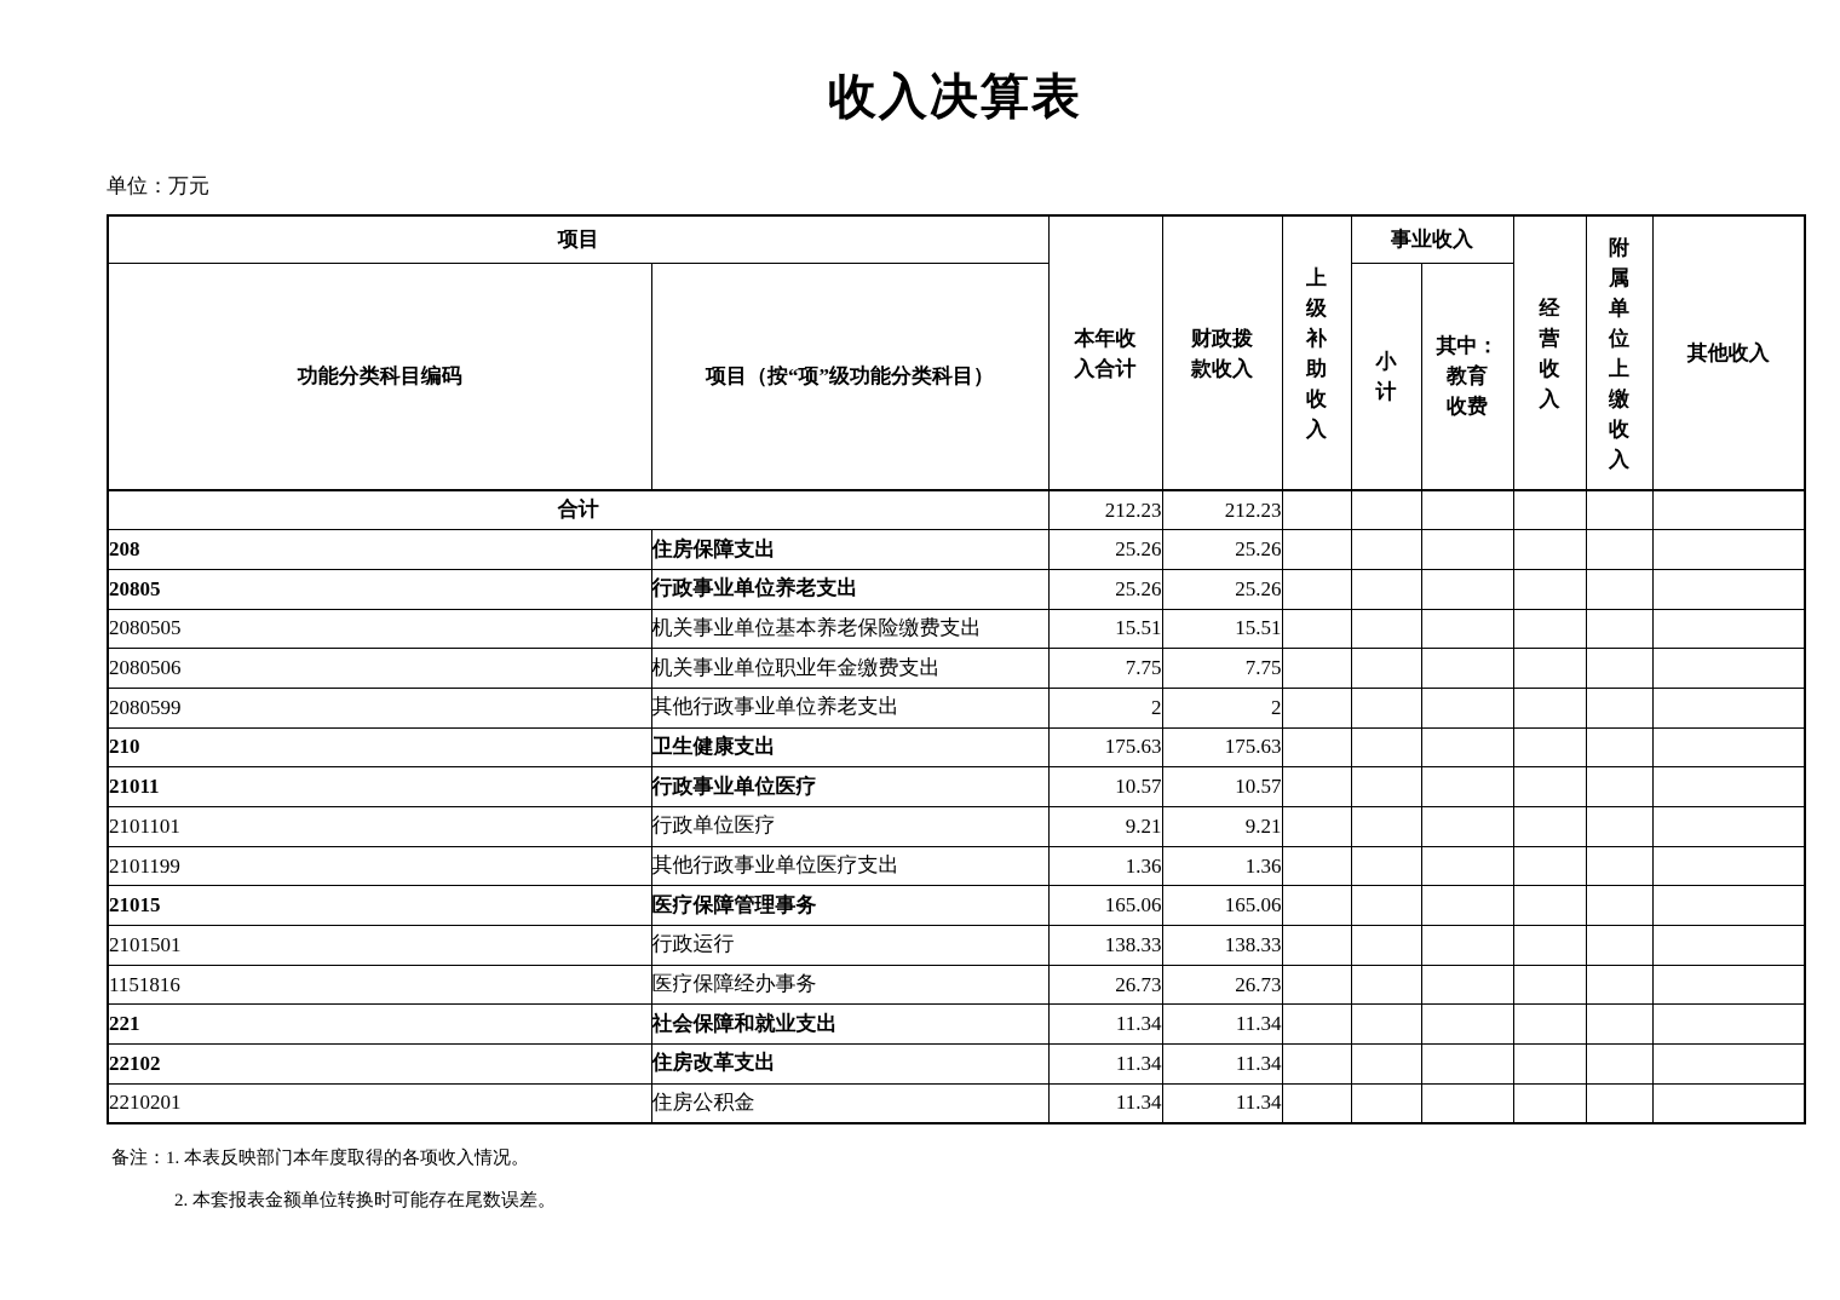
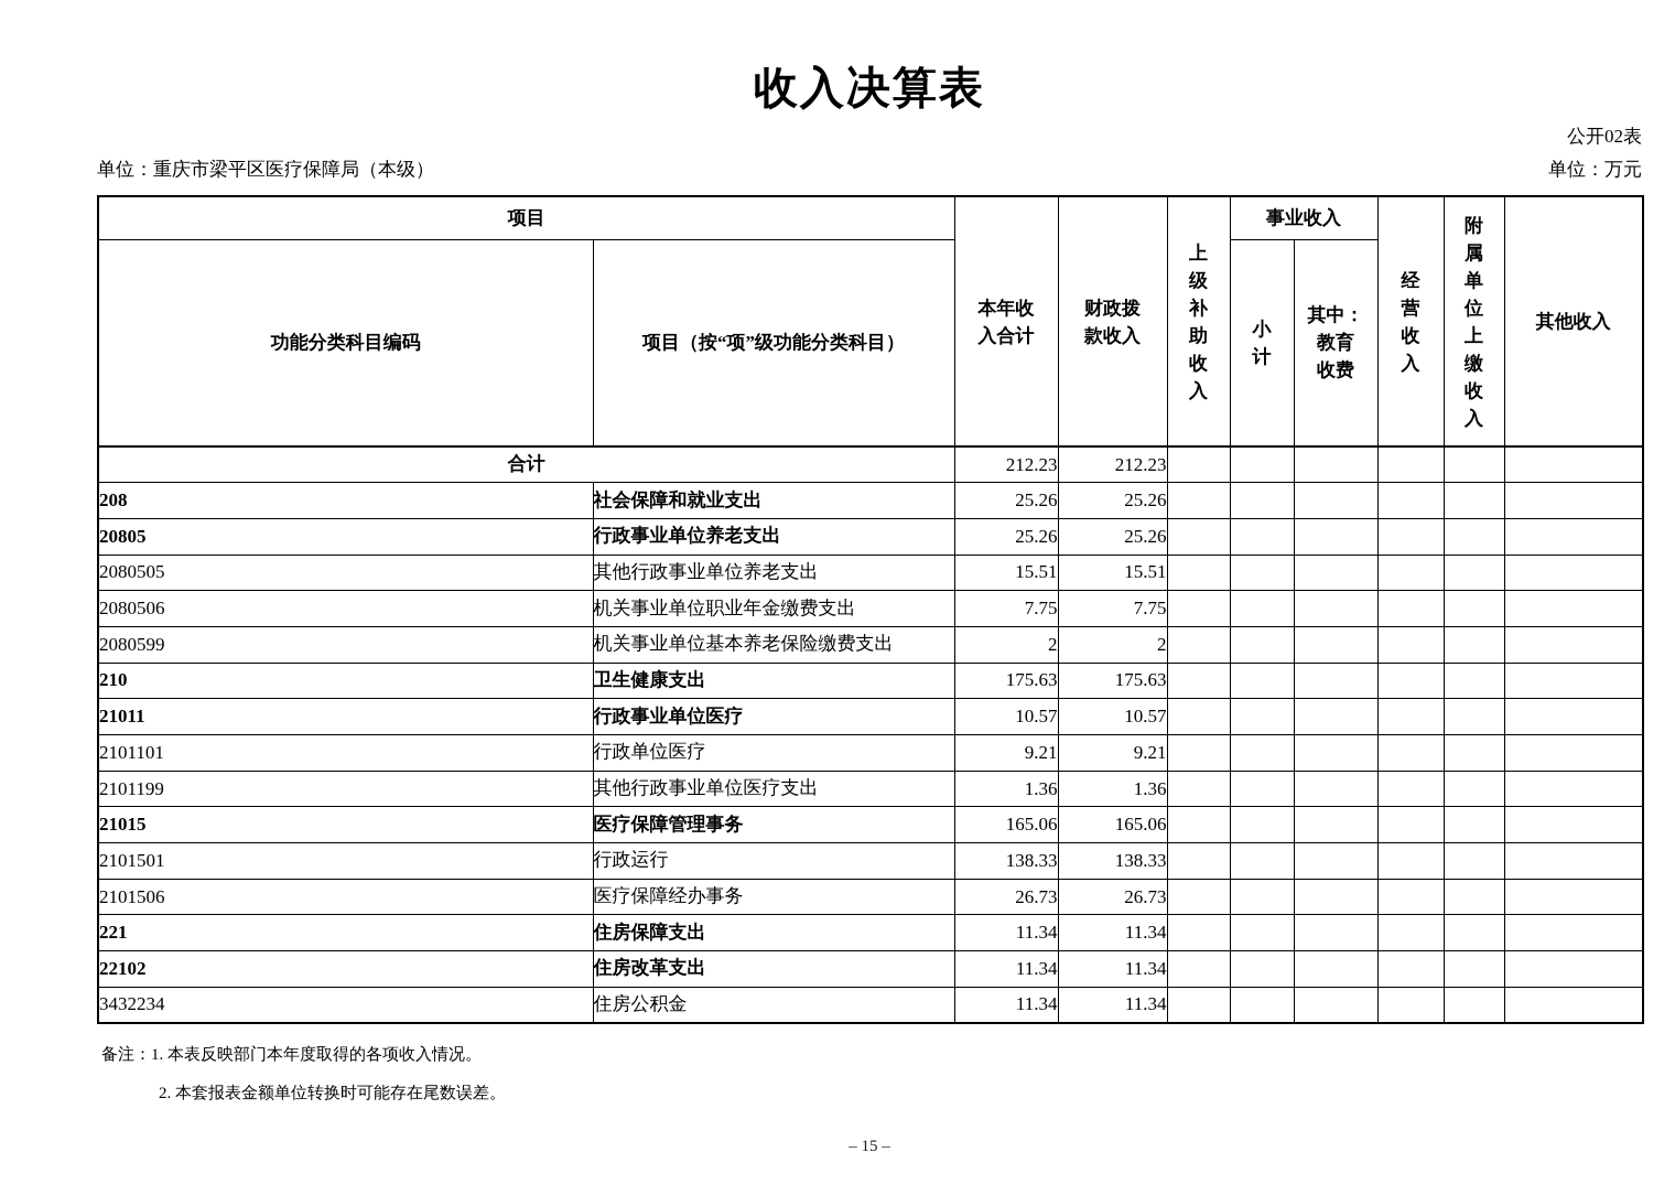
  收入决算表
+ 公开02表
+ 单位：重庆市梁平区医疗保障局（本级）
  单位：万元
  项目	本年收 入合计	财政拨 款收入	上 级 补 助 收 入	事业收入	经 营 收 入	附 属 单 位 上 缴 收 入	其他收入
  功能分类科目编码	项目（按“项”级功能分类科目）	小 计	其中： 教育 收费
  合计	212.23	212.23
- 208	住房保障支出	25.26	25.26
+ 208	社会保障和就业支出	25.26	25.26
  20805	行政事业单位养老支出	25.26	25.26
- 2080505	机关事业单位基本养老保险缴费支出	15.51	15.51
+ 2080505	其他行政事业单位养老支出	15.51	15.51
  2080506	机关事业单位职业年金缴费支出	7.75	7.75
- 2080599	其他行政事业单位养老支出	2	2
+ 2080599	机关事业单位基本养老保险缴费支出	2	2
  210	卫生健康支出	175.63	175.63
  21011	行政事业单位医疗	10.57	10.57
  2101101	行政单位医疗	9.21	9.21
  2101199	其他行政事业单位医疗支出	1.36	1.36
  21015	医疗保障管理事务	165.06	165.06
  2101501	行政运行	138.33	138.33
- 1151816	医疗保障经办事务	26.73	26.73
+ 2101506	医疗保障经办事务	26.73	26.73
- 221	社会保障和就业支出	11.34	11.34
+ 221	住房保障支出	11.34	11.34
  22102	住房改革支出	11.34	11.34
- 2210201	住房公积金	11.34	11.34
+ 3432234	住房公积金	11.34	11.34
  备注：1. 本表反映部门本年度取得的各项收入情况。
  2. 本套报表金额单位转换时可能存在尾数误差。
+ – 15 –
